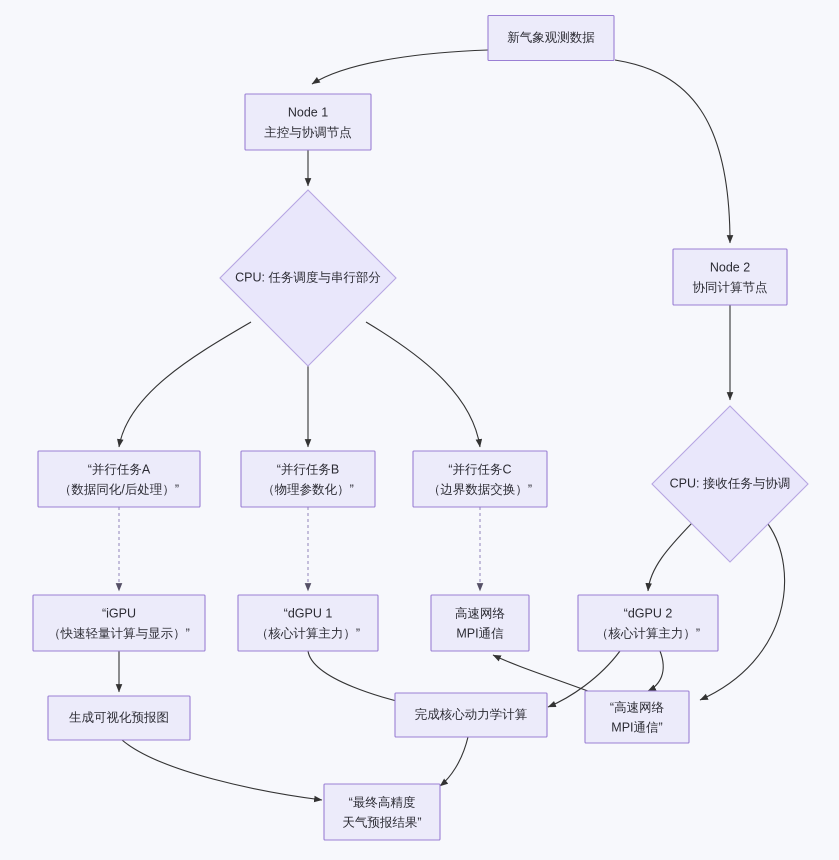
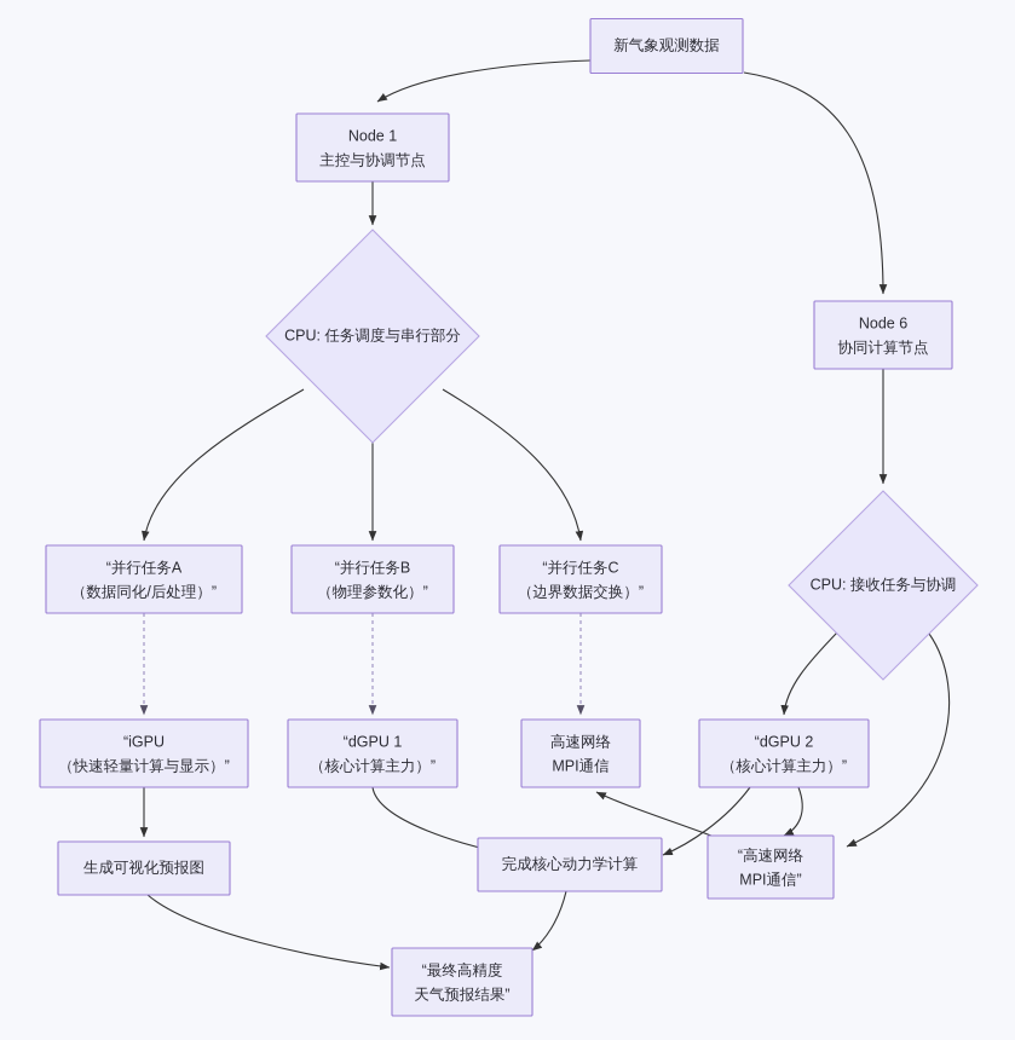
  新气象观测数据
  Node 1
  主控与协调节点
- Node 2
+ Node 6
  协同计算节点
  CPU: 任务调度与串行部分
  CPU: 接收任务与协调
  “并行任务A
  （数据同化/后处理）”
  “并行任务B
  （物理参数化）”
  “并行任务C
  （边界数据交换）”
  “iGPU
  （快速轻量计算与显示）”
  “dGPU 1
  （核心计算主力）”
  高速网络
  MPI通信
  “dGPU 2
  （核心计算主力）”
  生成可视化预报图
  完成核心动力学计算
  “高速网络
  MPI通信”
  “最终高精度
  天气预报结果”
